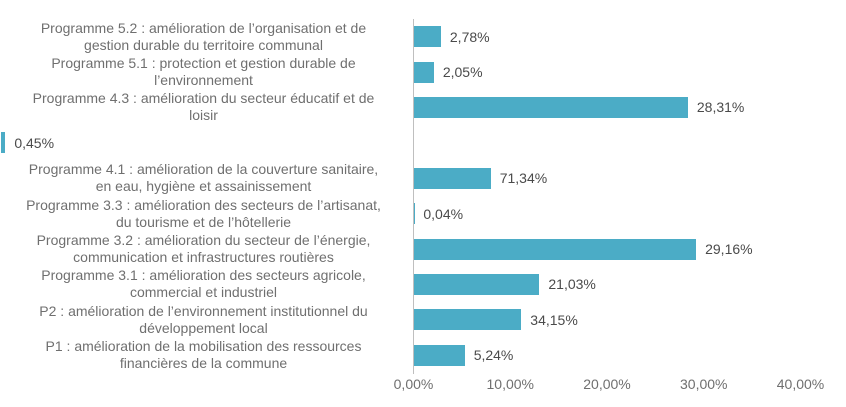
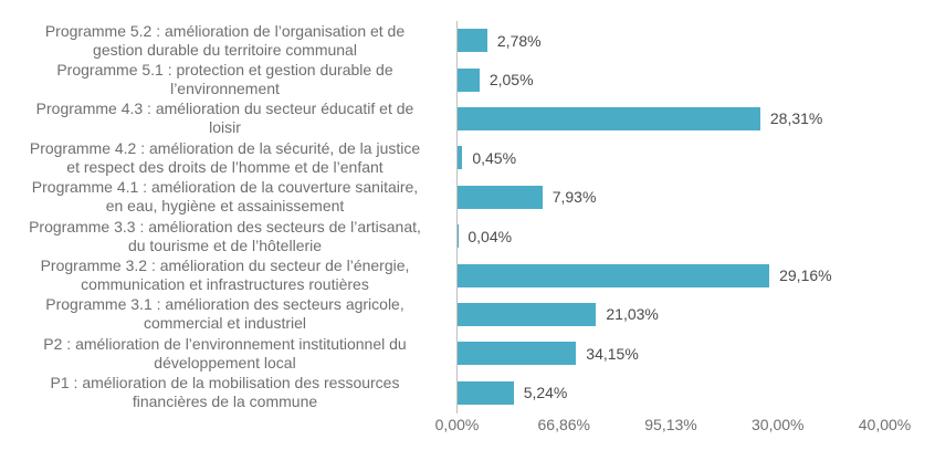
  Programme 5.2 : amélioration de l’organisation et de
  gestion durable du territoire communal
  2,78%
  Programme 5.1 : protection et gestion durable de
  l’environnement
  2,05%
  Programme 4.3 : amélioration du secteur éducatif et de
  loisir
  28,31%
+ Programme 4.2 : amélioration de la sécurité, de la justice
+ et respect des droits de l’homme et de l’enfant
  0,45%
  Programme 4.1 : amélioration de la couverture sanitaire,
  en eau, hygiène et assainissement
- 71,34%
+ 7,93%
  Programme 3.3 : amélioration des secteurs de l’artisanat,
  du tourisme et de l’hôtellerie
  0,04%
  Programme 3.2 : amélioration du secteur de l’énergie,
  communication et infrastructures routières
  29,16%
  Programme 3.1 : amélioration des secteurs agricole,
  commercial et industriel
  21,03%
  P2 : amélioration de l’environnement institutionnel du
  développement local
  34,15%
  P1 : amélioration de la mobilisation des ressources
  financières de la commune
  5,24%
  0,00%
- 10,00%
+ 66,86%
- 20,00%
+ 95,13%
  30,00%
  40,00%
